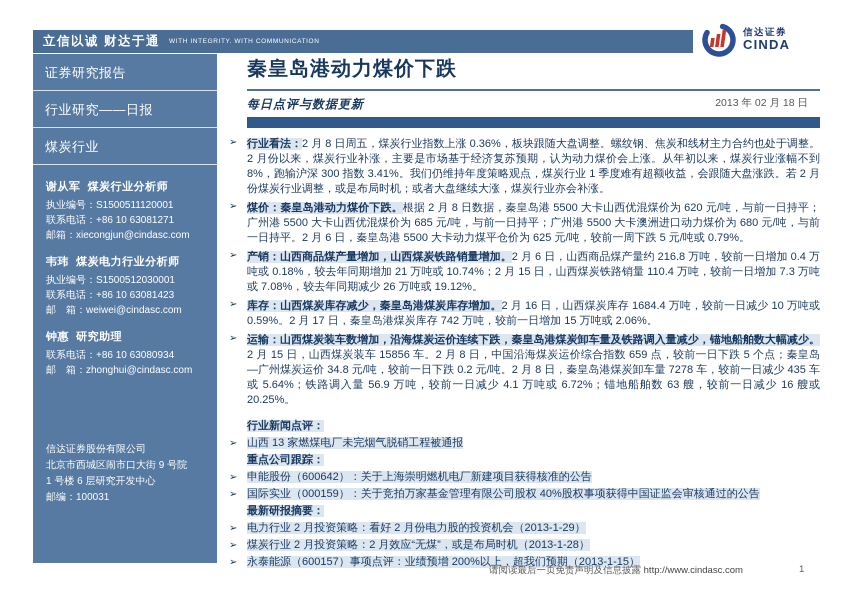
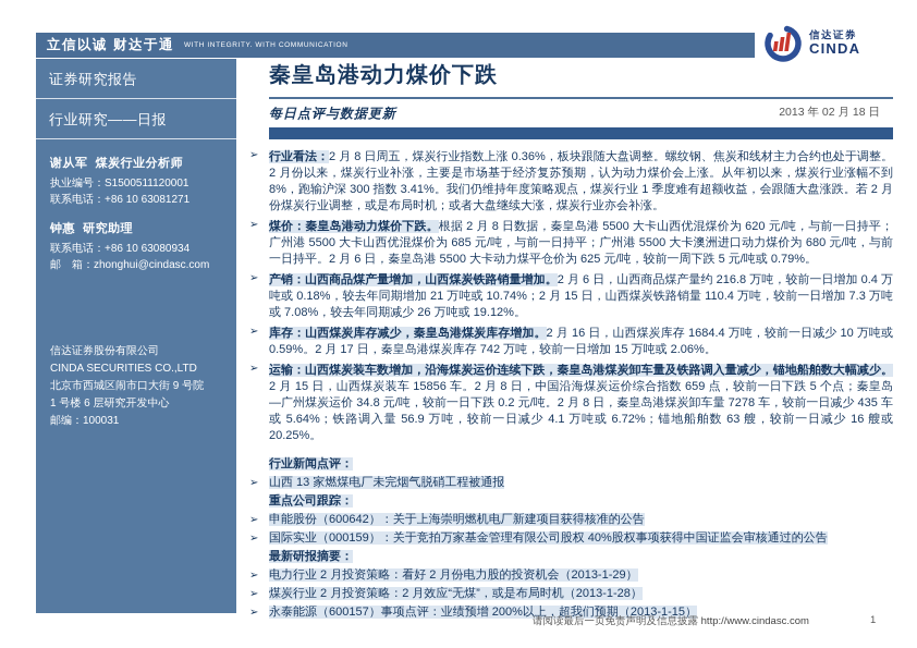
  立信以诚 财达于通
  信达证券
  CINDA
  证券研究报告
  行业研究——日报
- 煤炭行业
  谢从军 煤炭行业分析师
  执业编号：S1500511120001
  联系电话：+86 10 63081271
- 邮箱：xiecongjun@cindasc.com
- 韦玮 煤炭电力行业分析师
- 执业编号：S1500512030001
- 联系电话：+86 10 63081423
- 邮 箱：weiwei@cindasc.com
  钟惠 研究助理
  联系电话：+86 10 63080934
  邮 箱：zhonghui@cindasc.com
  信达证券股份有限公司
+ CINDA SECURITIES CO.,LTD
  北京市西城区闹市口大街 9 号院
  1 号楼 6 层研究开发中心
  邮编：100031
  秦皇岛港动力煤价下跌
  每日点评与数据更新
  2013 年 02 月 18 日
  ➢
  行业看法：2 月 8 日周五，煤炭行业指数上涨 0.36%，板块跟随大盘调整。螺纹钢、焦炭和线材主力合约也处于调整。2 月份以来，煤炭行业补涨，主要是市场基于经济复苏预期，认为动力煤价会上涨。从年初以来，煤炭行业涨幅不到 8%，跑输沪深 300 指数 3.41%。我们仍维持年度策略观点，煤炭行业 1 季度难有超额收益，会跟随大盘涨跌。若 2 月份煤炭行业调整，或是布局时机；或者大盘继续大涨，煤炭行业亦会补涨。
  ➢
  煤价：秦皇岛港动力煤价下跌。根据 2 月 8 日数据，秦皇岛港 5500 大卡山西优混煤价为 620 元/吨，与前一日持平；广州港 5500 大卡山西优混煤价为 685 元/吨，与前一日持平；广州港 5500 大卡澳洲进口动力煤价为 680 元/吨，与前一日持平。2 月 6 日，秦皇岛港 5500 大卡动力煤平仓价为 625 元/吨，较前一周下跌 5 元/吨或 0.79%。
  ➢
  产销：山西商品煤产量增加，山西煤炭铁路销量增加。2 月 6 日，山西商品煤产量约 216.8 万吨，较前一日增加 0.4 万吨或 0.18%，较去年同期增加 21 万吨或 10.74%；2 月 15 日，山西煤炭铁路销量 110.4 万吨，较前一日增加 7.3 万吨或 7.08%，较去年同期减少 26 万吨或 19.12%。
  ➢
  库存：山西煤炭库存减少，秦皇岛港煤炭库存增加。2 月 16 日，山西煤炭库存 1684.4 万吨，较前一日减少 10 万吨或 0.59%。2 月 17 日，秦皇岛港煤炭库存 742 万吨，较前一日增加 15 万吨或 2.06%。
  ➢
  运输：山西煤炭装车数增加，沿海煤炭运价连续下跌，秦皇岛港煤炭卸车量及铁路调入量减少，锚地船舶数大幅减少。2 月 15 日，山西煤炭装车 15856 车。2 月 8 日，中国沿海煤炭运价综合指数 659 点，较前一日下跌 5 个点；秦皇岛—广州煤炭运价 34.8 元/吨，较前一日下跌 0.2 元/吨。2 月 8 日，秦皇岛港煤炭卸车量 7278 车，较前一日减少 435 车或 5.64%；铁路调入量 56.9 万吨，较前一日减少 4.1 万吨或 6.72%；锚地船舶数 63 艘，较前一日减少 16 艘或 20.25%。
  行业新闻点评：
  ➢
  山西 13 家燃煤电厂未完烟气脱硝工程被通报
  重点公司跟踪：
  ➢
  申能股份（600642）：关于上海崇明燃机电厂新建项目获得核准的公告
  ➢
  国际实业（000159）：关于竞拍万家基金管理有限公司股权 40%股权事项获得中国证监会审核通过的公告
  最新研报摘要：
  ➢
  电力行业 2 月投资策略：看好 2 月份电力股的投资机会（2013-1-29）
  ➢
  煤炭行业 2 月投资策略：2 月效应“无煤”，或是布局时机（2013-1-28）
  ➢
  永泰能源（600157）事项点评：业绩预增 200%以上，超我们预期（2013-1-15）
  请阅读最后一页免责声明及信息披露 http://www.cindasc.com
  1
